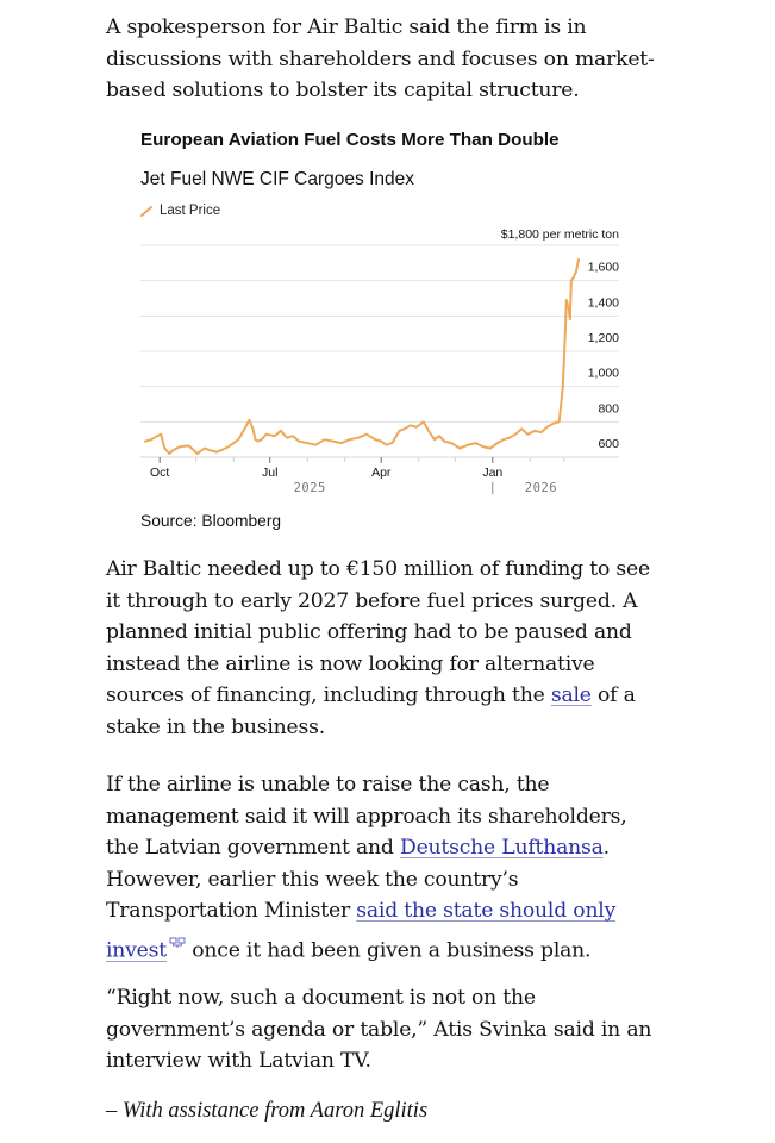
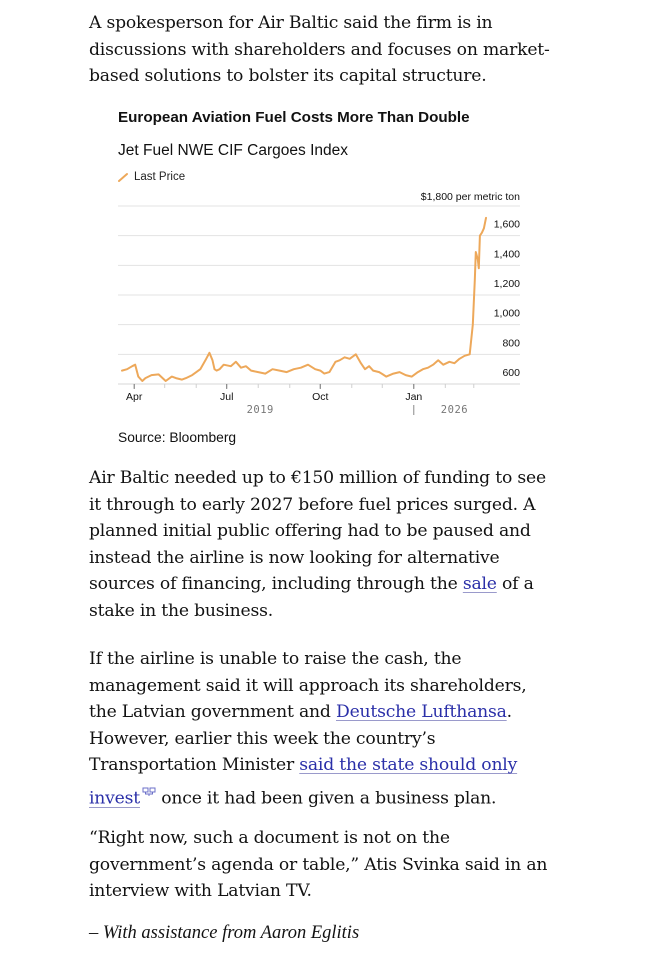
  A spokesperson for Air Baltic said the firm is in discussions with shareholders and focuses on market-based solutions to bolster its capital structure.
  Air Baltic needed up to €150 million of funding to see it through to early 2027 before fuel prices surged. A planned initial public offering had to be paused and instead the airline is now looking for alternative sources of financing, including through the sale of a stake in the business.
  If the airline is unable to raise the cash, the management said it will approach its shareholders, the Latvian government and Deutsche Lufthansa. However, earlier this week the country’s Transportation Minister said the state should only invest once it had been given a business plan.
  “Right now, such a document is not on the government’s agenda or table,” Atis Svinka said in an interview with Latvian TV.
  – With assistance from Aaron Eglitis
  European Aviation Fuel Costs More Than Double
  Jet Fuel NWE CIF Cargoes Index
  Last Price
  600
  800
  1,000
  1,200
  1,400
  1,600
  $1,800 per metric ton
- Oct
+ Apr
  Jul
- Apr
+ Oct
  Jan
- 2025
+ 2019
  2026
  Source: Bloomberg
